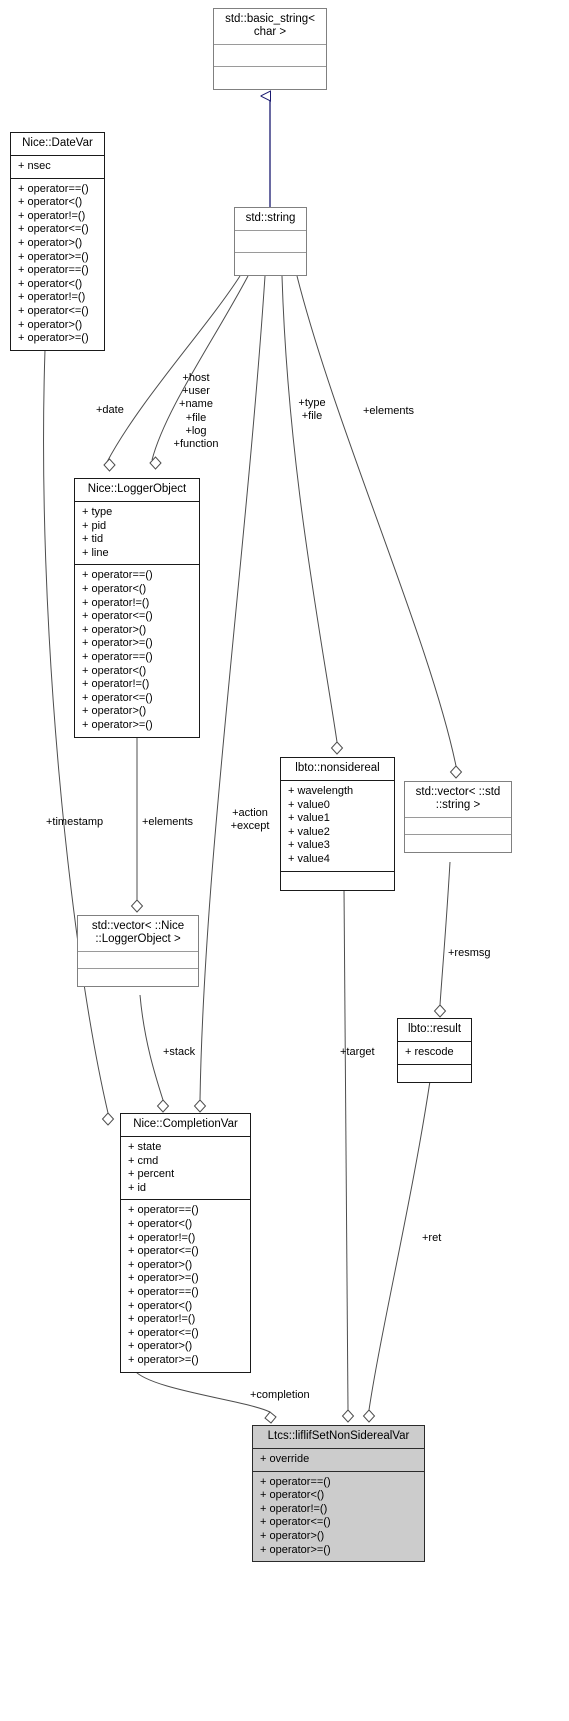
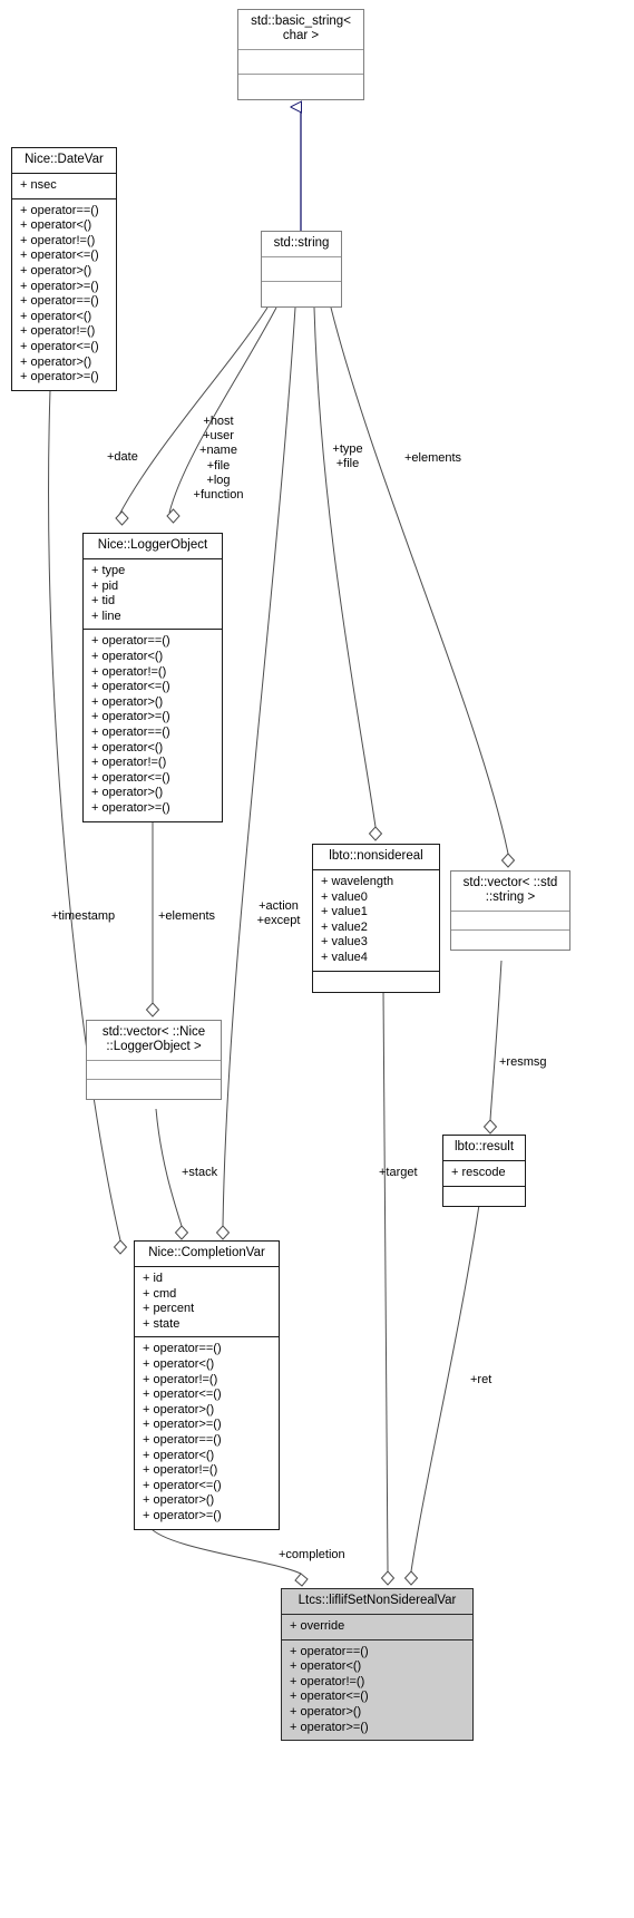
  std::basic_string<
  char >
  Nice::DateVar
  + nsec
  + operator==()
  + operator<()
  + operator!=()
  + operator<=()
  + operator>()
  + operator>=()
  + operator==()
  + operator<()
  + operator!=()
  + operator<=()
  + operator>()
  + operator>=()
  std::string
  Nice::LoggerObject
  + type
  + pid
  + tid
  + line
  + operator==()
  + operator<()
  + operator!=()
  + operator<=()
  + operator>()
  + operator>=()
  + operator==()
  + operator<()
  + operator!=()
  + operator<=()
  + operator>()
  + operator>=()
  lbto::nonsidereal
  + wavelength
  + value0
  + value1
  + value2
  + value3
  + value4
  std::vector< ::std
  ::string >
  std::vector< ::Nice
  ::LoggerObject >
  lbto::result
  + rescode
  Nice::CompletionVar
- + state
+ + id
  + cmd
  + percent
- + id
+ + state
  + operator==()
  + operator<()
  + operator!=()
  + operator<=()
  + operator>()
  + operator>=()
  + operator==()
  + operator<()
  + operator!=()
  + operator<=()
  + operator>()
  + operator>=()
  Ltcs::liflifSetNonSiderealVar
  + override
  + operator==()
  + operator<()
  + operator!=()
  + operator<=()
  + operator>()
  + operator>=()
  +date
  +host
  +user
  +name
  +file
  +log
  +function
  +type
  +file
  +elements
  +timestamp
  +elements
  +action
  +except
  +stack
  +resmsg
  +target
  +ret
  +completion
